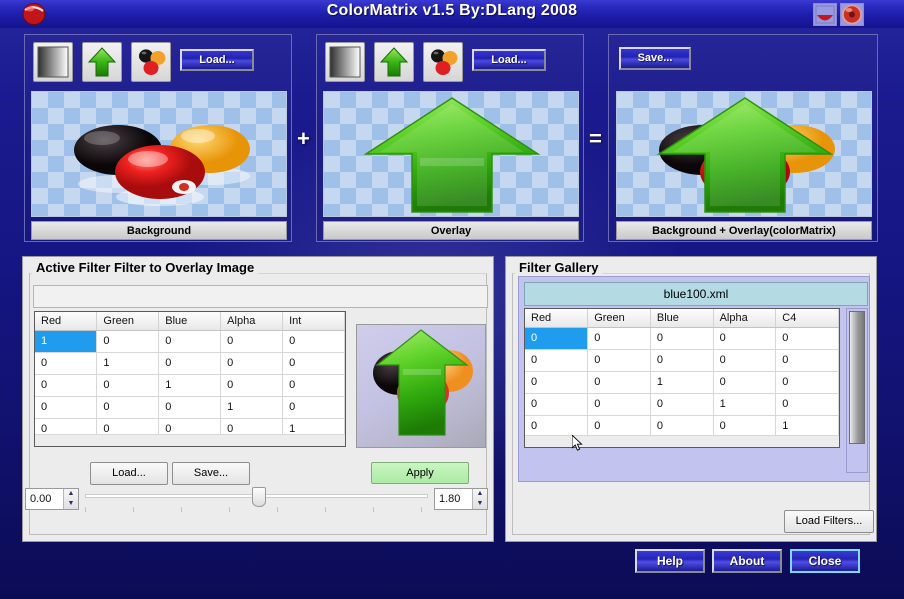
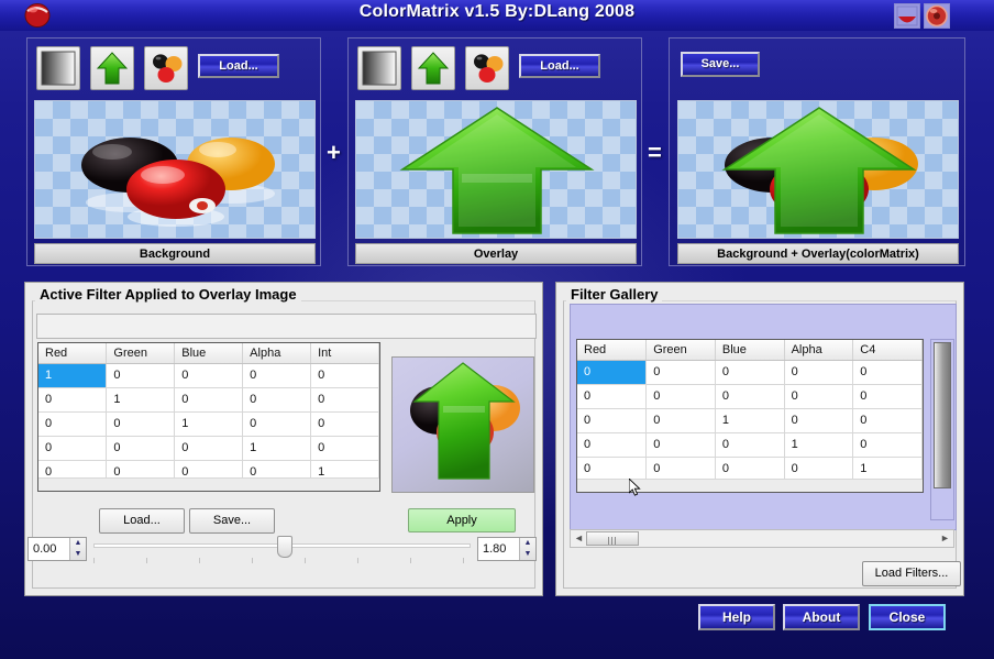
  ColorMatrix v1.5 By:DLang 2008
  Load...
  Background
  +
  Load...
  Overlay
  =
  Save...
  Background + Overlay(colorMatrix)
- Active Filter Filter to Overlay Image
+ Active Filter Applied to Overlay Image
  Red	Green	Blue	Alpha	Int
  1	0	0	0	0
  0	1	0	0	0
  0	0	1	0	0
  0	0	0	1	0
  0	0	0	0	1
  Load...
  Save...
  Apply
  0.00
  1.80
  Filter Gallery
- blue100.xml
  Red	Green	Blue	Alpha	C4
  0	0	0	0	0
  0	0	0	0	0
  0	0	1	0	0
  0	0	0	1	0
  0	0	0	0	1
+ ◄
+ ►
  Load Filters...
  Help
  About
  Close
